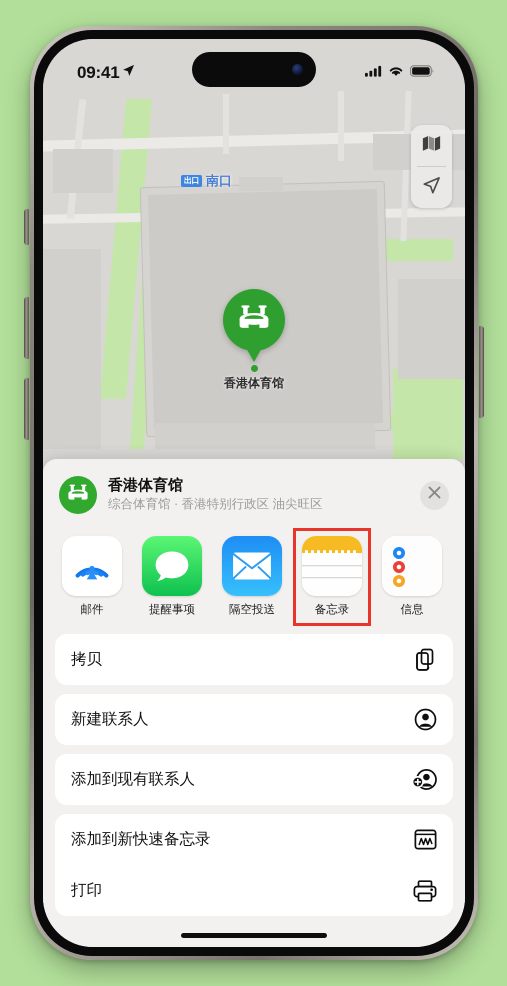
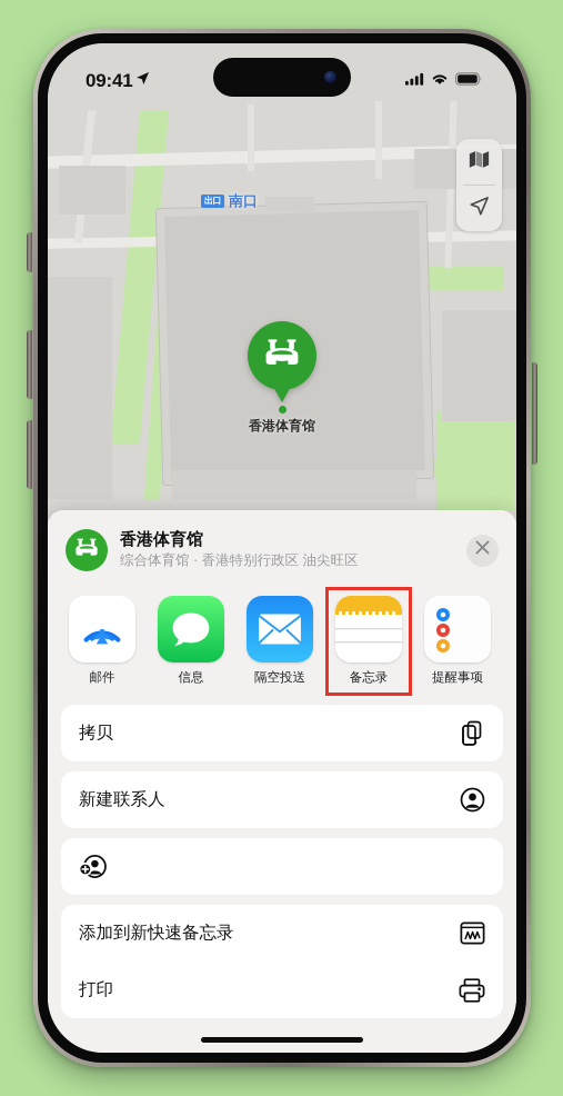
  出口
  南口
  香港体育馆
  09:41
  香港体育馆
  综合体育馆 · 香港特别行政区 油尖旺区
  邮件
- 提醒事项
+ 信息
  隔空投送
  备忘录
- 信息
+ 提醒事项
  拷贝
  新建联系人
- 添加到现有联系人
  添加到新快速备忘录
  打印
